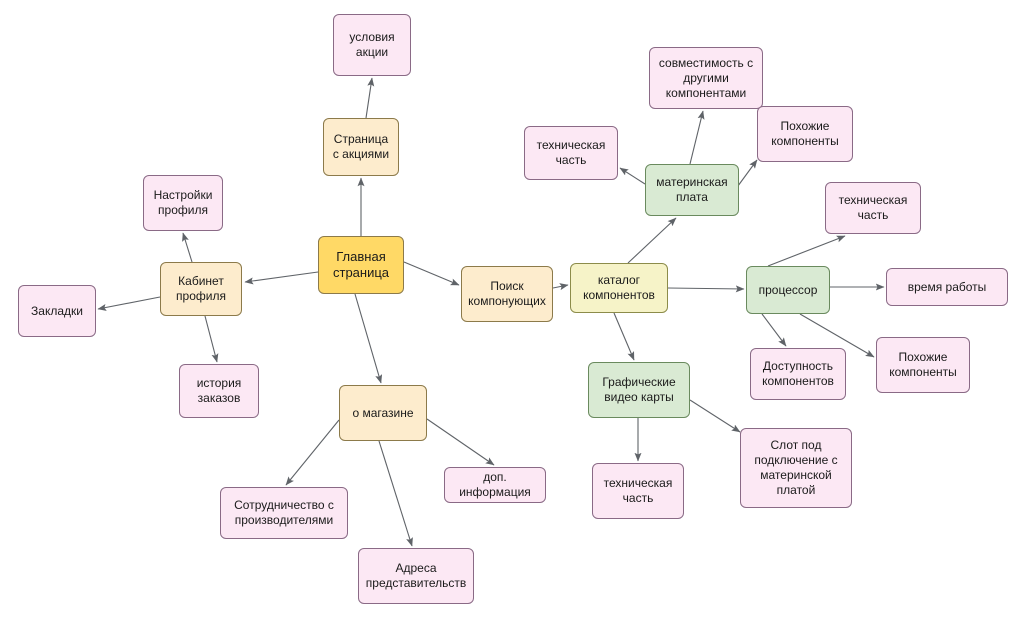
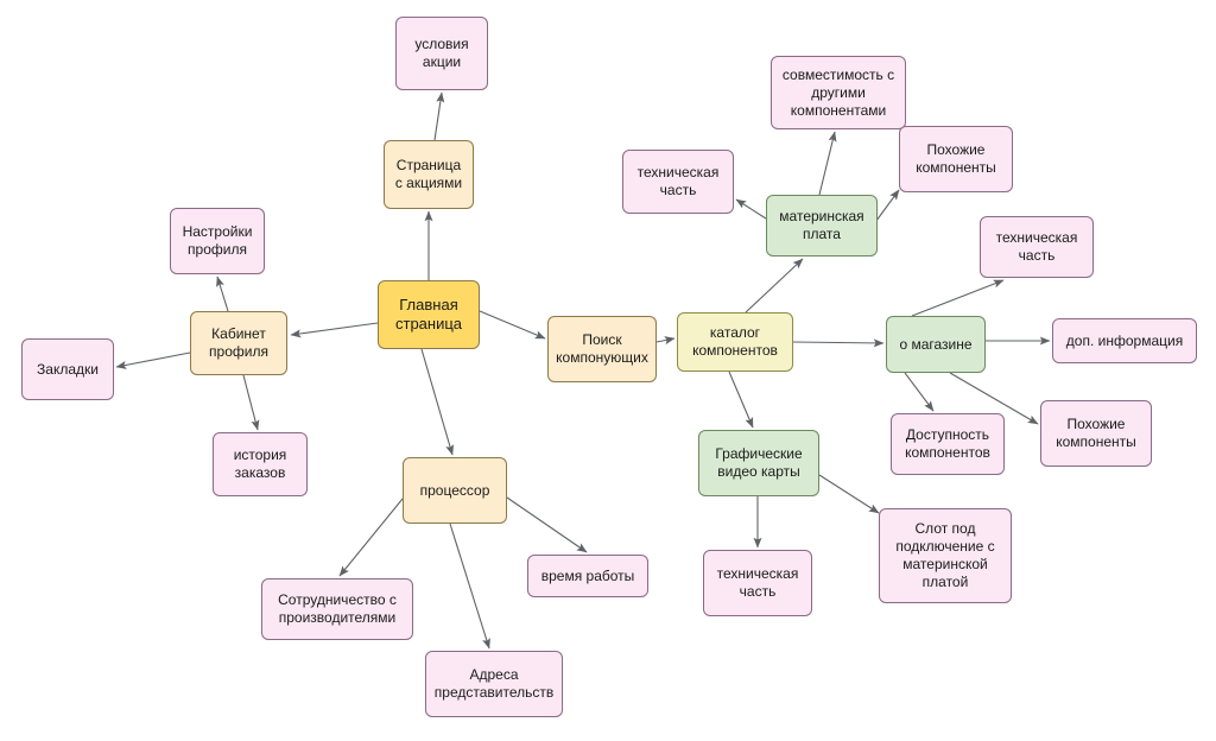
  Главная
  страница
  Страница
  с акциями
  условия
  акции
  Кабинет
  профиля
  Настройки
  профиля
  Закладки
  история
  заказов
- о магазине
+ процессор
  Сотрудничество с
  производителями
  Адреса
  представительств
- доп. информация
+ время работы
  Поиск
  компонующих
  каталог
  компонентов
  материнская
  плата
  техническая
  часть
  совместимость с
  другими
  компонентами
  Похожие
  компоненты
- процессор
+ о магазине
  техническая
  часть
- время работы
+ доп. информация
  Доступность
  компонентов
  Похожие
  компоненты
  Графические
  видео карты
  техническая
  часть
  Слот под
  подключение с
  материнской
  платой
